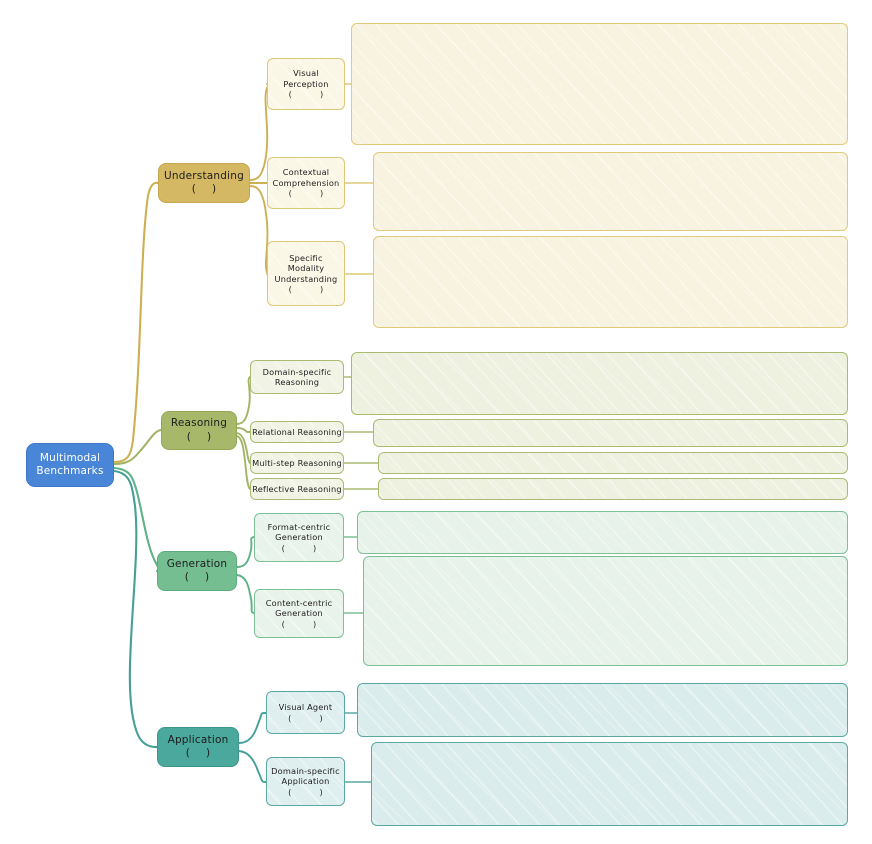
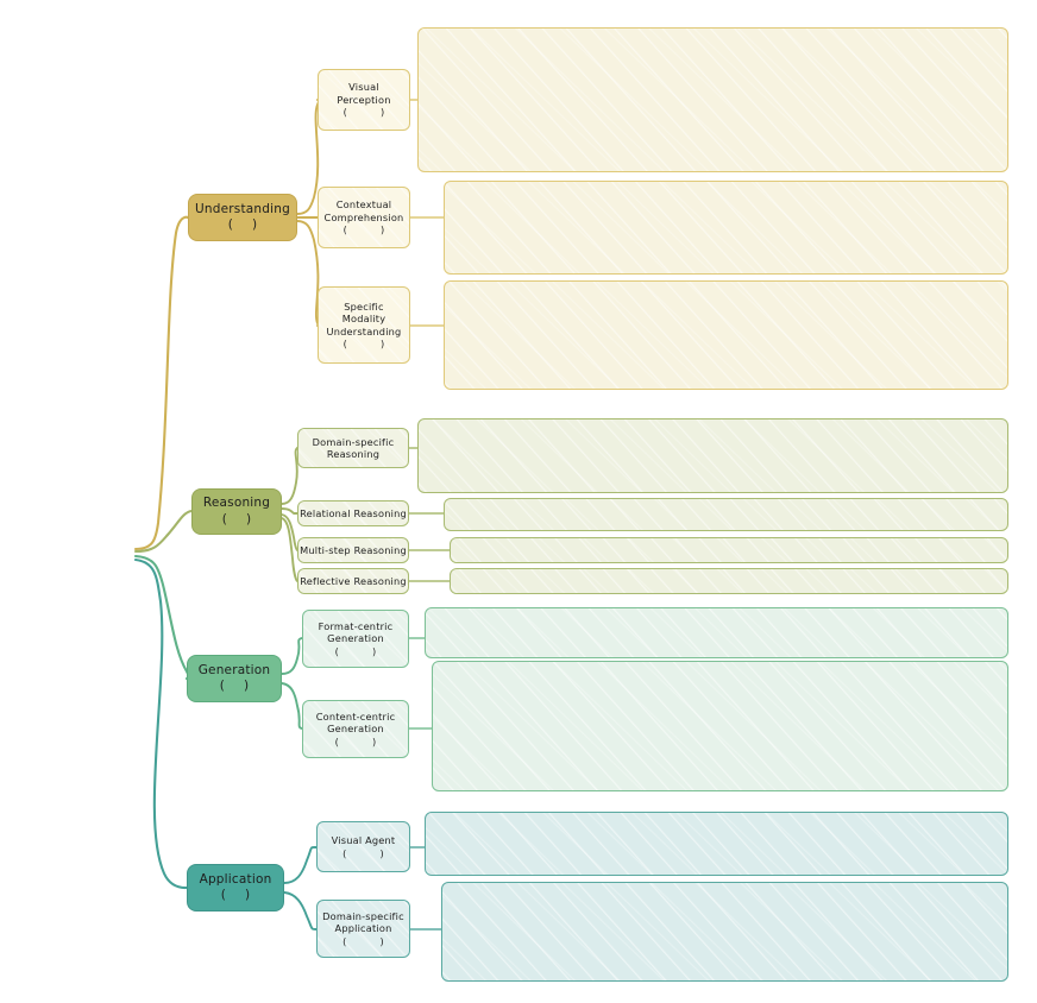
- Multimodal
- Benchmarks
  Understanding
  ( )
  Visual
  Perception
  ( )
  Contextual
  Comprehension
  ( )
  Specific
  Modality
  Understanding
  ( )
  Reasoning
  ( )
  Domain-specific
  Reasoning
  Relational Reasoning
  Multi-step Reasoning
  Reflective Reasoning
  Generation
  ( )
  Format-centric
  Generation
  ( )
  Content-centric
  Generation
  ( )
  Application
  ( )
  Visual Agent
  ( )
  Domain-specific
  Application
  ( )
